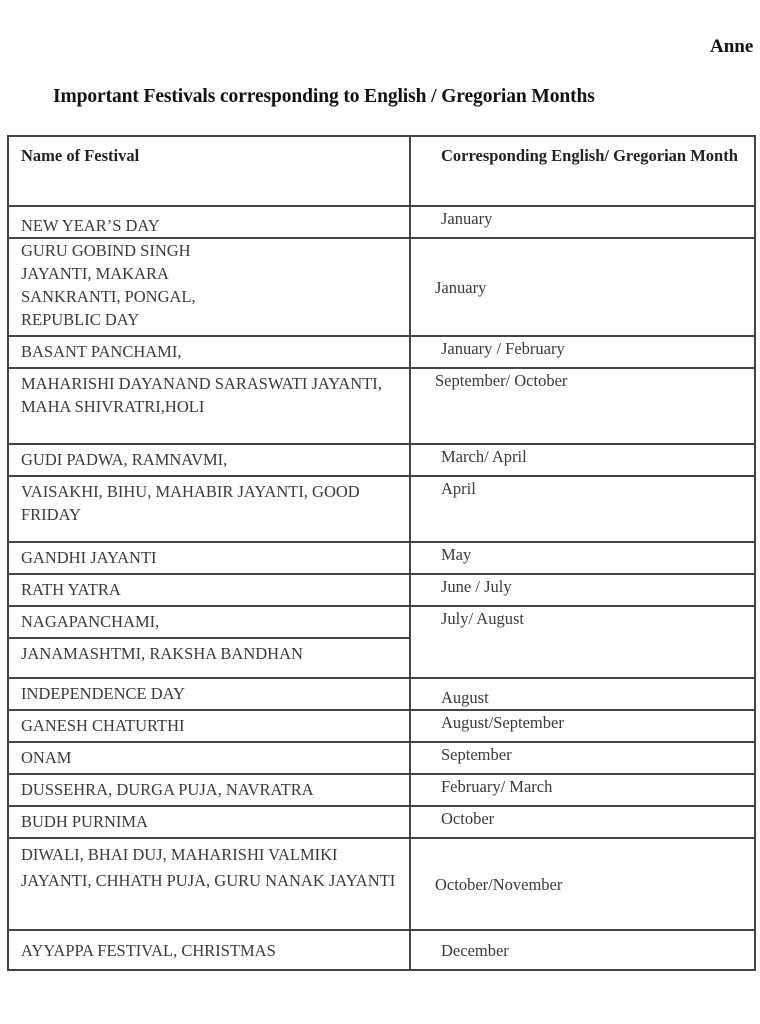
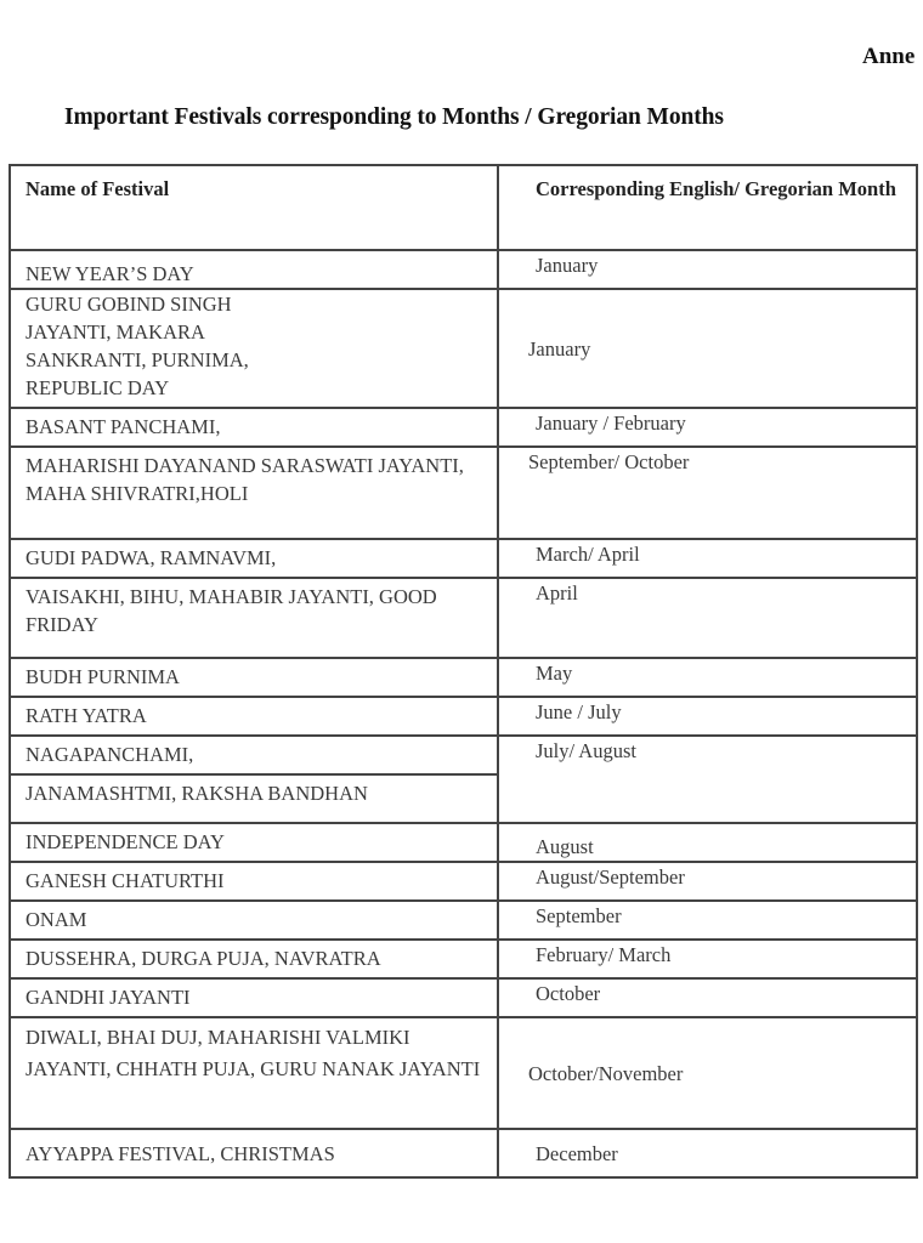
  Anne
- Important Festivals corresponding to English / Gregorian Months
+ Important Festivals corresponding to Months / Gregorian Months
  Name of Festival	Corresponding English/ Gregorian Month
  NEW YEAR’S DAY	January
- GURU GOBIND SINGH JAYANTI, MAKARA SANKRANTI, PONGAL, REPUBLIC DAY	January
+ GURU GOBIND SINGH JAYANTI, MAKARA SANKRANTI, PURNIMA, REPUBLIC DAY	January
  BASANT PANCHAMI,	January / February
  MAHARISHI DAYANAND SARASWATI JAYANTI, MAHA SHIVRATRI,HOLI	September/ October
  GUDI PADWA, RAMNAVMI,	March/ April
  VAISAKHI, BIHU, MAHABIR JAYANTI, GOOD FRIDAY	April
- GANDHI JAYANTI	May
+ BUDH PURNIMA	May
  RATH YATRA	June / July
  NAGAPANCHAMI,	July/ August
  JANAMASHTMI, RAKSHA BANDHAN
  INDEPENDENCE DAY	August
  GANESH CHATURTHI	August/September
  ONAM	September
  DUSSEHRA, DURGA PUJA, NAVRATRA	February/ March
- BUDH PURNIMA	October
+ GANDHI JAYANTI	October
  DIWALI, BHAI DUJ, MAHARISHI VALMIKI JAYANTI, CHHATH PUJA, GURU NANAK JAYANTI	October/November
  AYYAPPA FESTIVAL, CHRISTMAS	December
